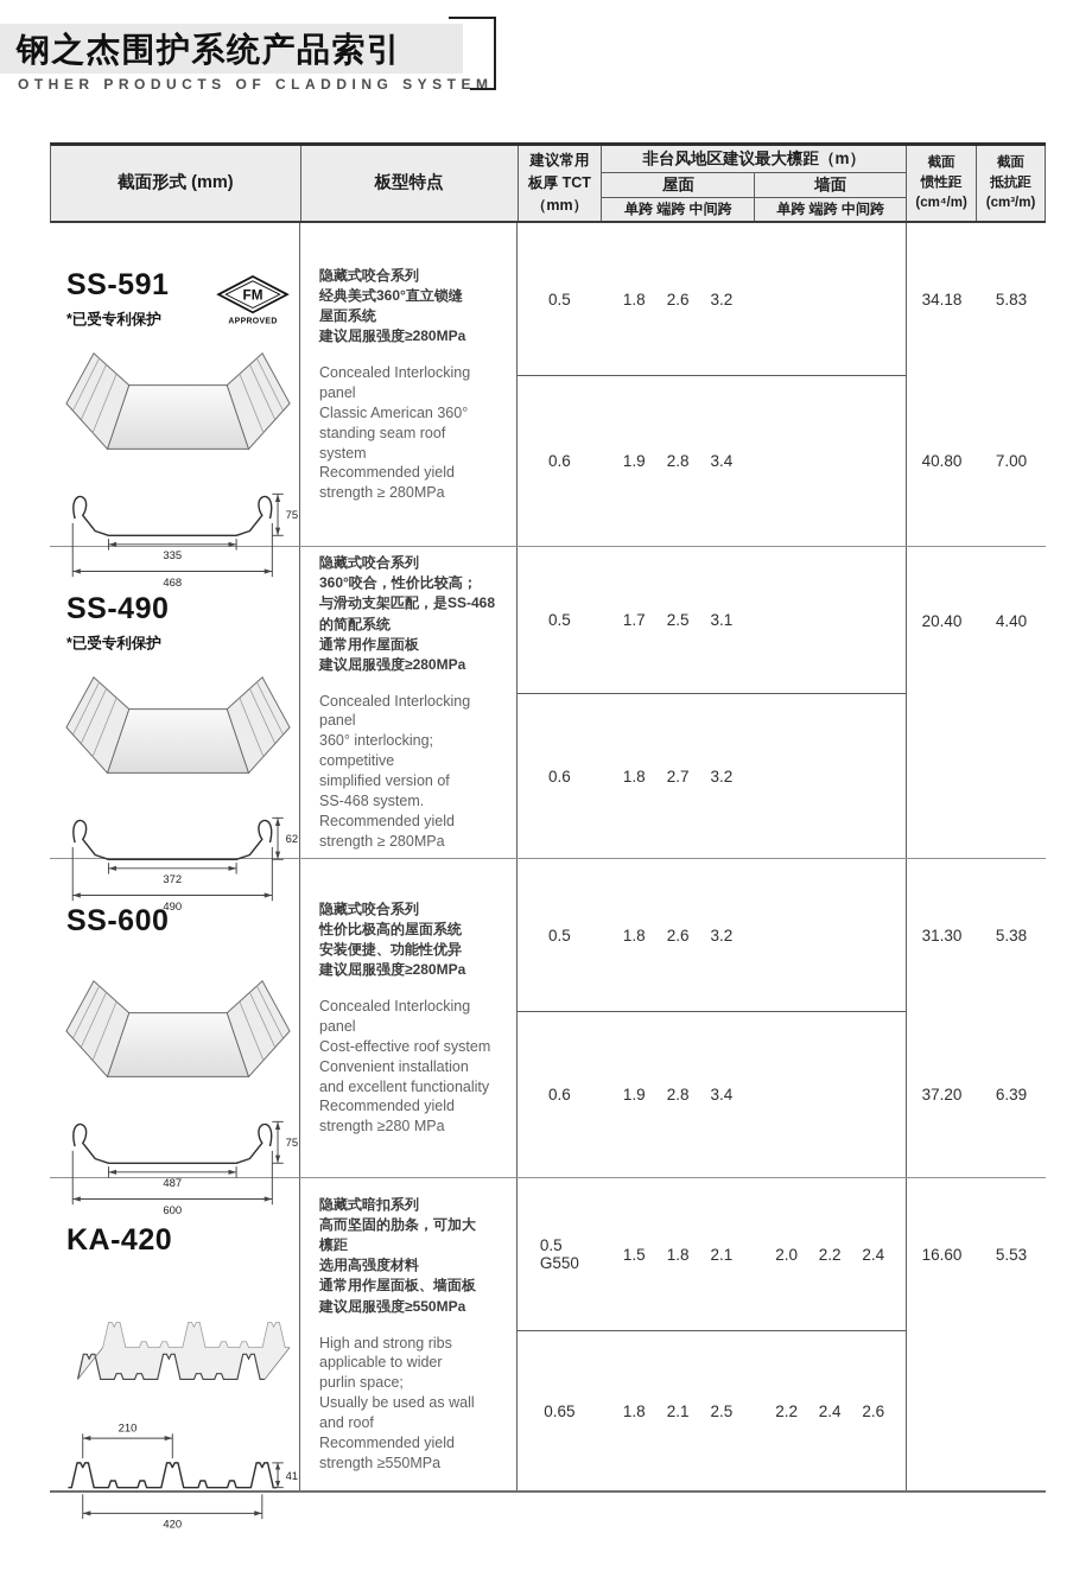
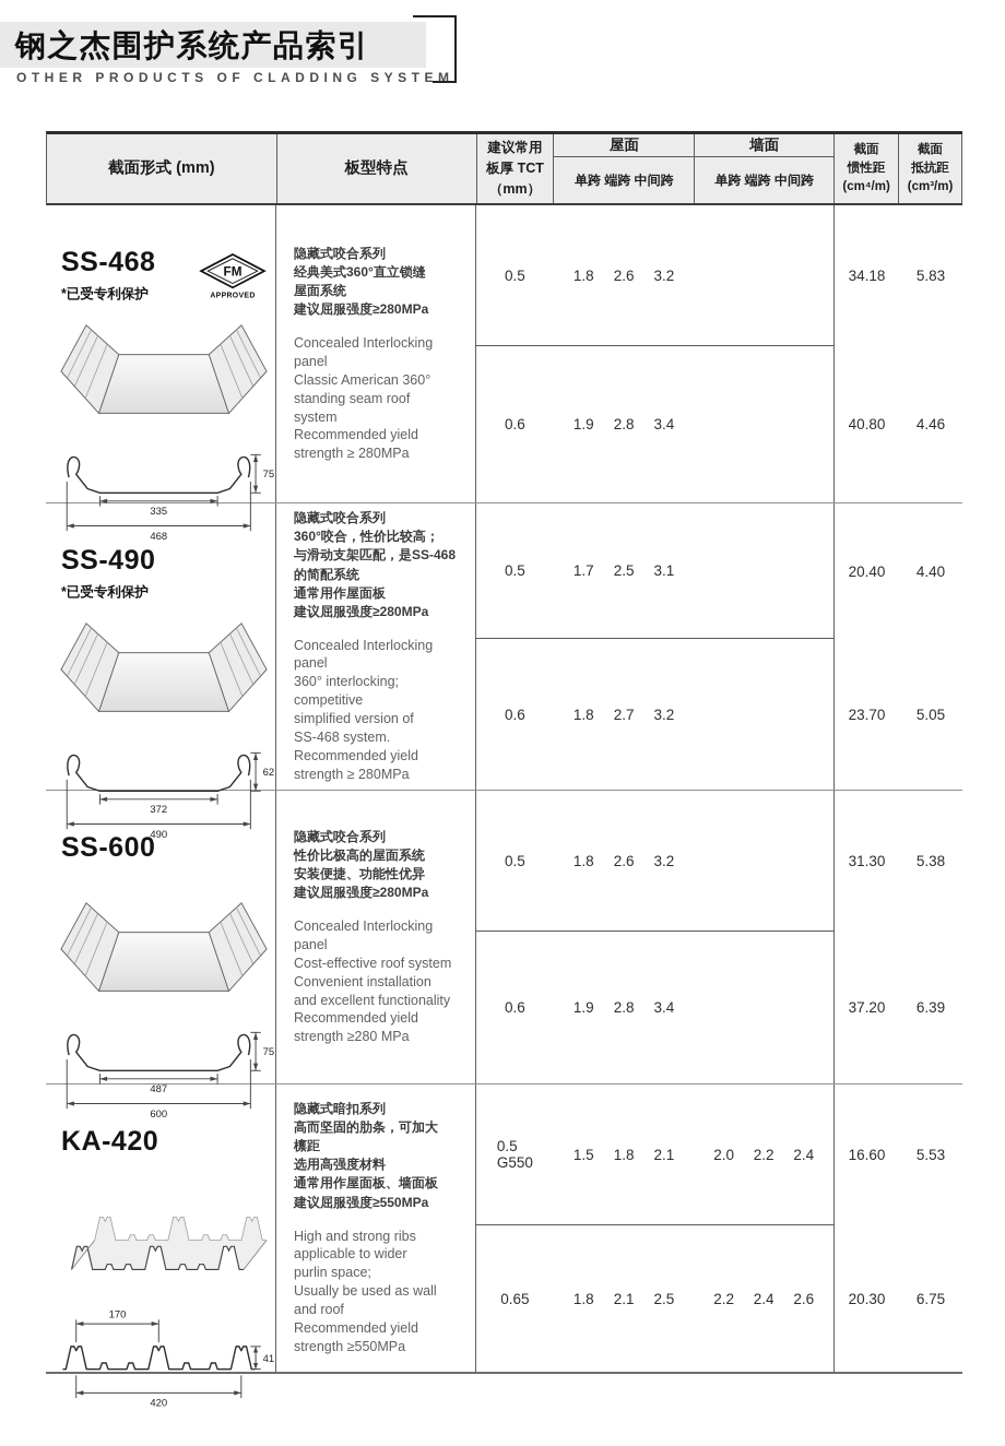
  钢之杰围护系统产品索引
  OTHER PRODUCTS OF CLADDING SYSTEM
  截面形式 (mm)
  板型特点
  建议常用
  板厚 TCT
  （mm）
- 非台风地区建议最大檩距（m）
  屋面
  单跨 端跨 中间跨
  墙面
  单跨 端跨 中间跨
  截面
  惯性距
  (cm⁴/m)
  截面
  抵抗距
  (cm³/m)
- SS-591
+ SS-468
  *已受专利保护
  FM
  335
  468
  75
  隐藏式咬合系列
  经典美式360°直立锁缝
  屋面系统
  建议屈服强度≥280MPa
  Concealed Interlocking
  panel
  Classic American 360°
  standing seam roof
  system
  Recommended yield
  strength ≥ 280MPa
  0.5
  1.8
  2.6
  3.2
  0.6
  1.9
  2.8
  3.4
  34.18
  5.83
  40.80
- 7.00
+ 4.46
  SS-490
  *已受专利保护
  372
  490
  62
  隐藏式咬合系列
  360°咬合，性价比较高；
  与滑动支架匹配，是SS-468
  的简配系统
  通常用作屋面板
  建议屈服强度≥280MPa
  Concealed Interlocking
  panel
  360° interlocking;
  competitive
  simplified version of
  SS-468 system.
  Recommended yield
  strength ≥ 280MPa
  0.5
  1.7
  2.5
  3.1
  0.6
  1.8
  2.7
  3.2
  20.40
  4.40
+ 23.70
+ 5.05
  SS-600
  487
  600
  75
  隐藏式咬合系列
  性价比极高的屋面系统
  安装便捷、功能性优异
  建议屈服强度≥280MPa
  Concealed Interlocking
  panel
  Cost-effective roof system
  Convenient installation
  and excellent functionality
  Recommended yield
  strength ≥280 MPa
  0.5
  1.8
  2.6
  3.2
  0.6
  1.9
  2.8
  3.4
  31.30
  5.38
  37.20
  6.39
  KA-420
- 210
+ 170
  420
  41
  隐藏式暗扣系列
  高而坚固的肋条，可加大
  檩距
  选用高强度材料
  通常用作屋面板、墙面板
  建议屈服强度≥550MPa
  High and strong ribs
  applicable to wider
  purlin space;
  Usually be used as wall
  and roof
  Recommended yield
  strength ≥550MPa
  0.5
  G550
  1.5
  1.8
  2.1
  2.0
  2.2
  2.4
  0.65
  1.8
  2.1
  2.5
  2.2
  2.4
  2.6
  16.60
  5.53
+ 20.30
+ 6.75
